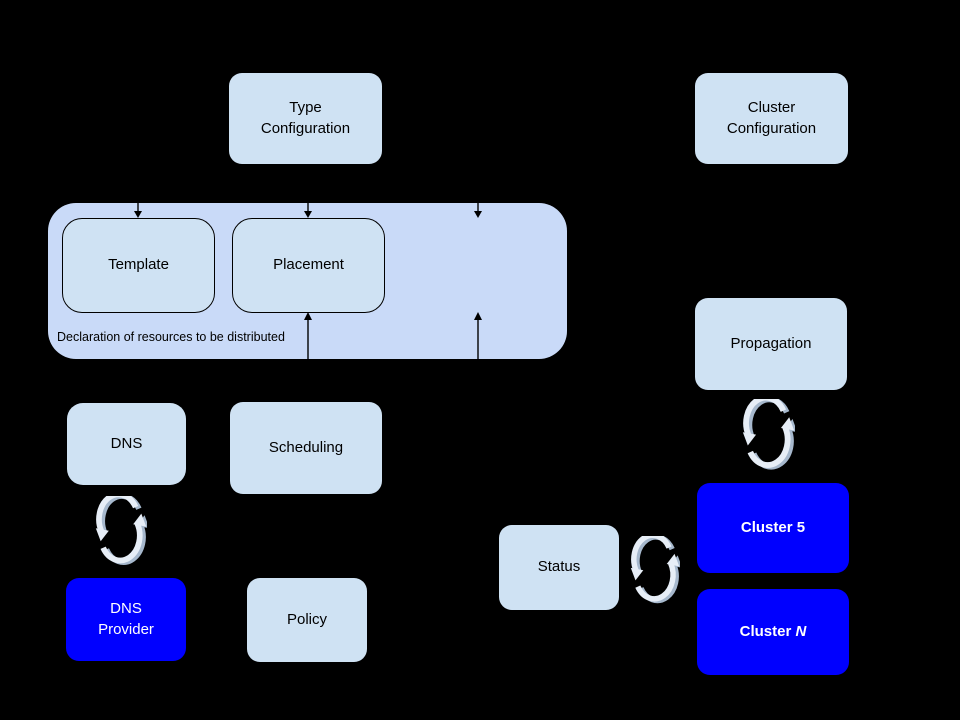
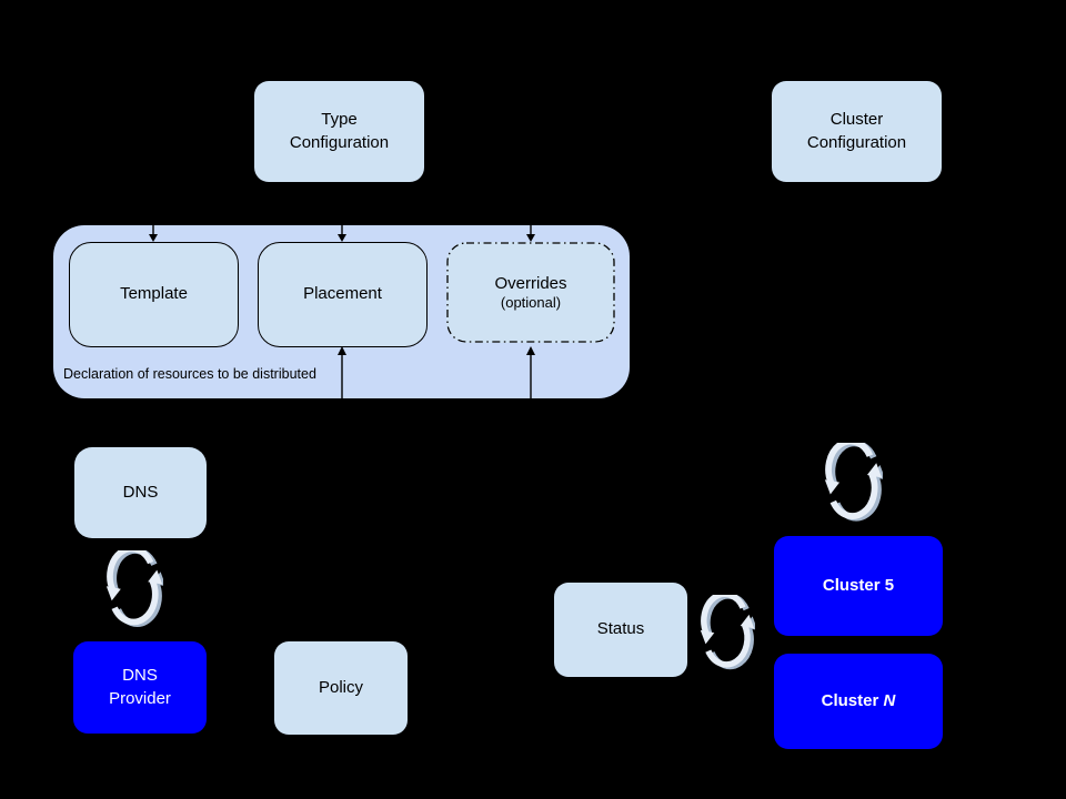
  Type
  Configuration
  Cluster
  Configuration
  Declaration of resources to be distributed
  Template
  Placement
+ Overrides
+ (optional)
  DNS
- Scheduling
- Propagation
  DNS
  Provider
  Policy
  Status
  Cluster 5
  Cluster N
